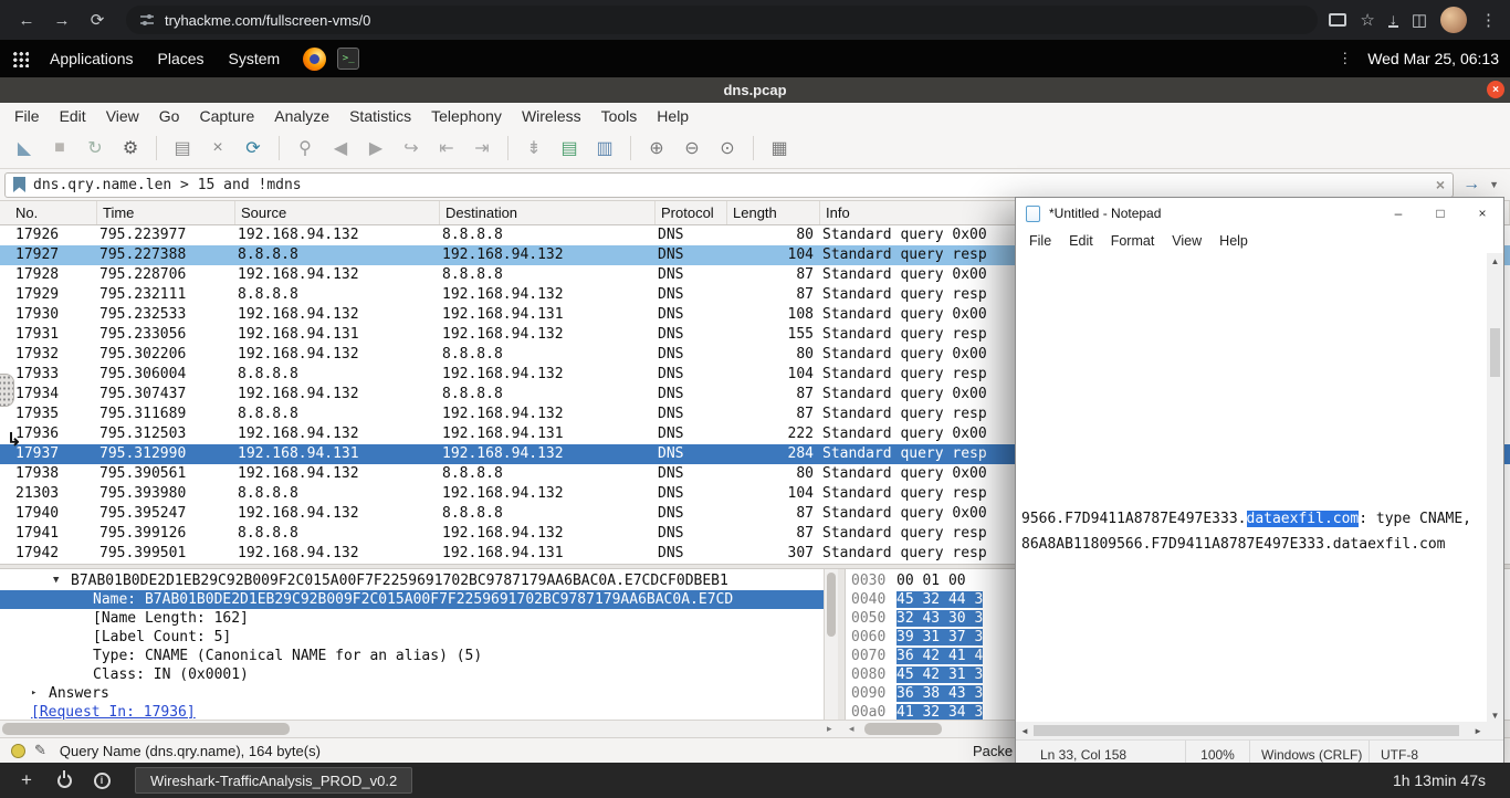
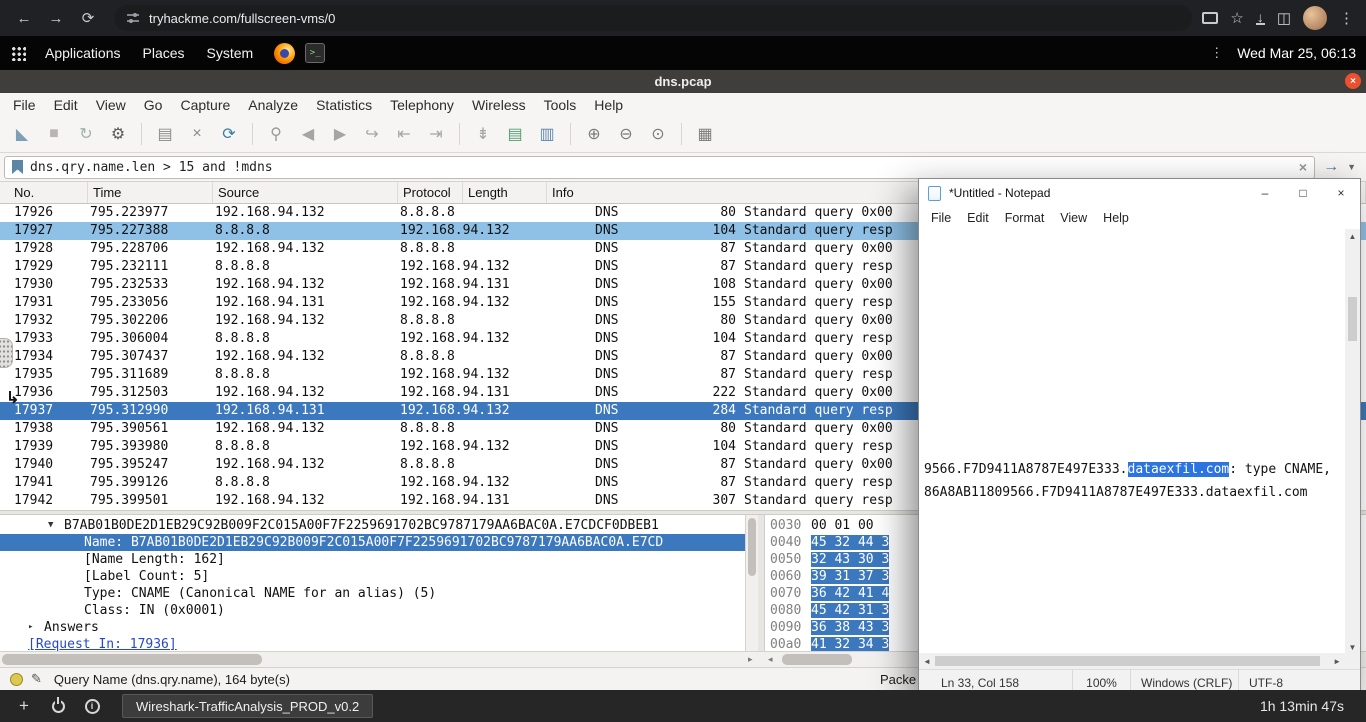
  ←
  →
  ⟳
  tryhackme.com/fullscreen-vms/0
  ☆
  ↓
  ◫
  ⋮
  Applications
  Places
  System
  >_
  ⋮
  Wed Mar 25, 06:13
  dns.pcap
  ×
  File
  Edit
  View
  Go
  Capture
  Analyze
  Statistics
  Telephony
  Wireless
  Tools
  Help
  ◣
  ■
  ↻
  ⚙
  ▤
  ×
  ⟳
  ⚲
  ◀
  ▶
  ↪
  ⇤
  ⇥
  ⇟
  ▤
  ▥
  ⊕
  ⊖
  ⊙
  ▦
  dns.qry.name.len > 15 and !mdns
  ×
  →
  ▼
  No.
  Time
  Source
- Destination
  Protocol
  Length
  Info
  17926
  795.223977
  192.168.94.132
  8.8.8.8
  DNS
  80
  Standard query 0x00
  17927
  795.227388
  8.8.8.8
  192.168.94.132
  DNS
  104
  Standard query resp
  17928
  795.228706
  192.168.94.132
  8.8.8.8
  DNS
  87
  Standard query 0x00
  17929
  795.232111
  8.8.8.8
  192.168.94.132
  DNS
  87
  Standard query resp
  17930
  795.232533
  192.168.94.132
  192.168.94.131
  DNS
  108
  Standard query 0x00
  17931
  795.233056
  192.168.94.131
  192.168.94.132
  DNS
  155
  Standard query resp
  17932
  795.302206
  192.168.94.132
  8.8.8.8
  DNS
  80
  Standard query 0x00
  17933
  795.306004
  8.8.8.8
  192.168.94.132
  DNS
  104
  Standard query resp
  17934
  795.307437
  192.168.94.132
  8.8.8.8
  DNS
  87
  Standard query 0x00
  17935
  795.311689
  8.8.8.8
  192.168.94.132
  DNS
  87
  Standard query resp
  17936
  795.312503
  192.168.94.132
  192.168.94.131
  DNS
  222
  Standard query 0x00
  17937
  795.312990
  192.168.94.131
  192.168.94.132
  DNS
  284
  Standard query resp
  17938
  795.390561
  192.168.94.132
  8.8.8.8
  DNS
  80
  Standard query 0x00
- 21303
+ 17939
  795.393980
  8.8.8.8
  192.168.94.132
  DNS
  104
  Standard query resp
  17940
  795.395247
  192.168.94.132
  8.8.8.8
  DNS
  87
  Standard query 0x00
  17941
  795.399126
  8.8.8.8
  192.168.94.132
  DNS
  87
  Standard query resp
  17942
  795.399501
  192.168.94.132
  192.168.94.131
  DNS
  307
  Standard query resp
  ▼
  B7AB01B0DE2D1EB29C92B009F2C015A00F7F2259691702BC9787179AA6BAC0A.E7CDCF0DBEB1
  Name: B7AB01B0DE2D1EB29C92B009F2C015A00F7F2259691702BC9787179AA6BAC0A.E7CD
  [Name Length: 162]
  [Label Count: 5]
  Type: CNAME (Canonical NAME for an alias) (5)
  Class: IN (0x0001)
  ▸
  Answers
  [Request In: 17936]
  0030 00 01 00
  0040 45 32 44 3
  0050 32 43 30 3
  0060 39 31 37 3
  0070 36 42 41 4
  0080 45 42 31 3
  0090 36 38 43 3
  00a0 41 32 34 3
  ▸
  ◂
  ✎
  Query Name (dns.qry.name), 164 byte(s)
  Packe
  *Untitled - Notepad
  –
  □
  ×
  File
  Edit
  Format
  View
  Help
  9566.F7D9411A8787E497E333.dataexfil.com: type CNAME,
  86A8AB11809566.F7D9411A8787E497E333.dataexfil.com
  ▲
  ▼
  ◄
  ►
  Ln 33, Col 158
  100%
  Windows (CRLF)
  UTF-8
  +
  i
  Wireshark-TrafficAnalysis_PROD_v0.2
  1h 13min 47s
  ↳
